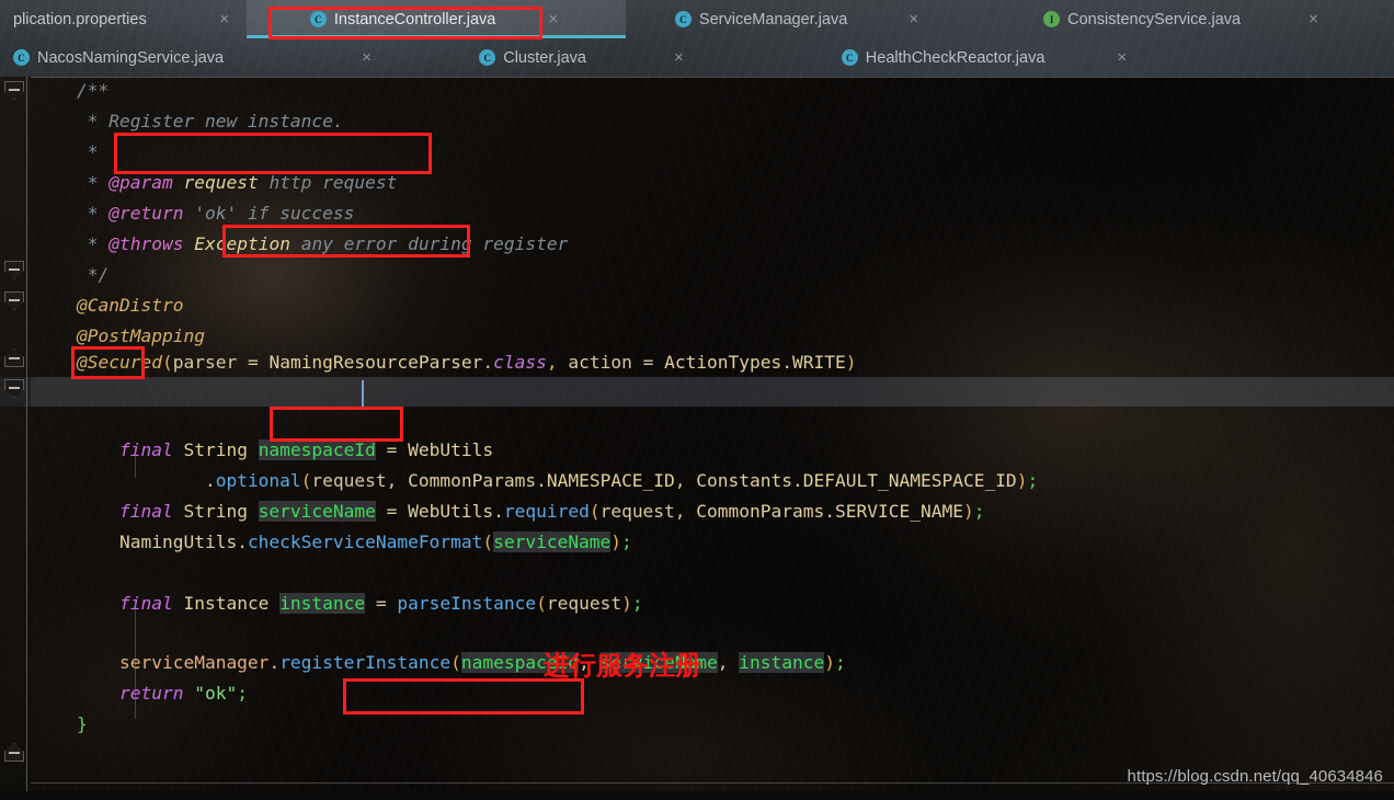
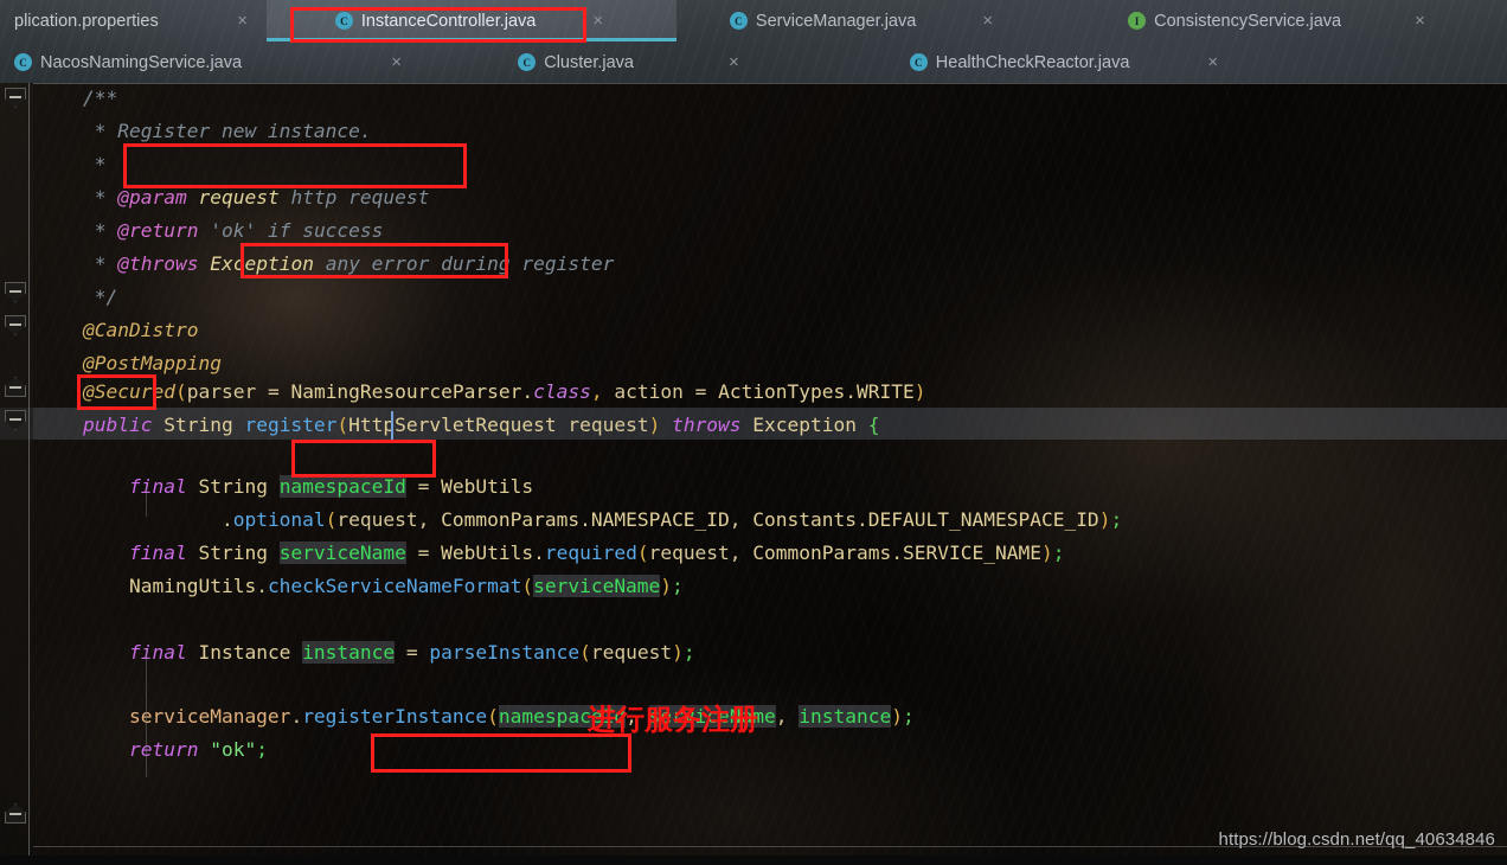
  plication.properties
  ×
  C
  InstanceController.java
  ×
  C
  ServiceManager.java
  ×
  I
  ConsistencyService.java
  ×
  C
  NacosNamingService.java
  ×
  C
  Cluster.java
  ×
  C
  HealthCheckReactor.java
  ×
  /**
  * Register new instance.
  *
  * @param request http request
  * @return 'ok' if success
  * @throws Exception any error during register
  */
  @CanDistro
  @PostMapping
  @Secured(parser = NamingResourceParser.class, action = ActionTypes.WRITE)
+ public String register(HttpServletRequest request) throws Exception {
  final String namespaceId = WebUtils
  .optional(request, CommonParams.NAMESPACE_ID, Constants.DEFAULT_NAMESPACE_ID);
  final String serviceName = WebUtils.required(request, CommonParams.SERVICE_NAME);
  NamingUtils.checkServiceNameFormat(serviceName);
  final Instance instance = parseInstance(request);
  serviceManager.registerInstance(namespaceId, serviceName, instance);
  return "ok";
- }
  进行服务注册
  https://blog.csdn.net/qq_40634846
